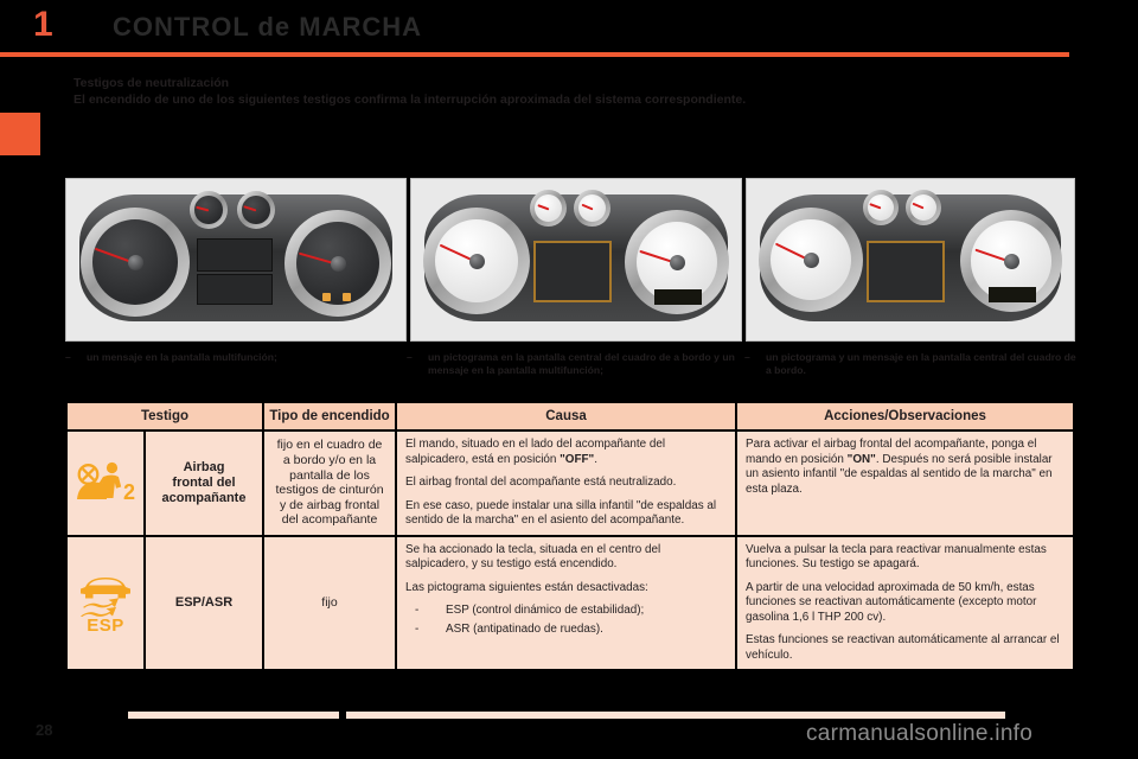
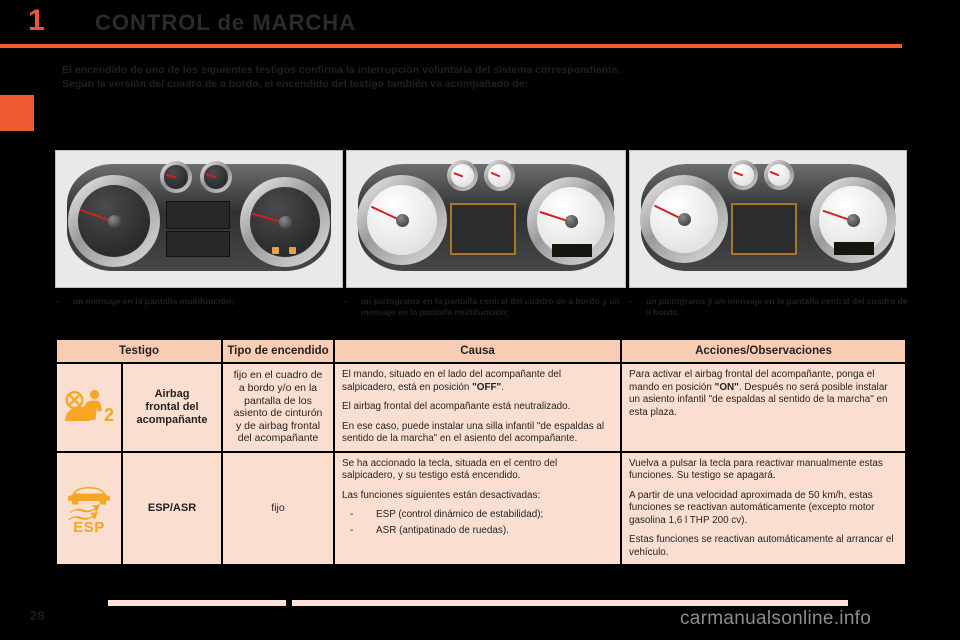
  1
  CONTROL de MARCHA
- Testigos de neutralización
- El encendido de uno de los siguientes testigos confirma la interrupción aproximada del sistema correspondiente.
+ El encendido de uno de los siguientes testigos confirma la interrupción voluntaria del sistema correspondiente.
+ Según la versión del cuadro de a bordo, el encendido del testigo también va acompañado de:
  –
  un mensaje en la pantalla multifunción;
  –
  un pictograma en la pantalla central del cuadro de a bordo y un mensaje en la pantalla multifunción;
  –
  un pictograma y un mensaje en la pantalla central del cuadro de a bordo.
  Testigo	Tipo de encendido	Causa	Acciones/Observaciones
- 2	Airbag frontal del acompañante	fijo en el cuadro de a bordo y/o en la pantalla de los testigos de cinturón y de airbag frontal del acompañante	El mando, situado en el lado del acompañante del salpicadero, está en posición "OFF". El airbag frontal del acompañante está neutralizado. En ese caso, puede instalar una silla infantil "de espaldas al sentido de la marcha" en el asiento del acompañante.	Para activar el airbag frontal del acompañante, ponga el mando en posición "ON". Después no será posible instalar un asiento infantil "de espaldas al sentido de la marcha" en esta plaza.
+ 2	Airbag frontal del acompañante	fijo en el cuadro de a bordo y/o en la pantalla de los asiento de cinturón y de airbag frontal del acompañante	El mando, situado en el lado del acompañante del salpicadero, está en posición "OFF". El airbag frontal del acompañante está neutralizado. En ese caso, puede instalar una silla infantil "de espaldas al sentido de la marcha" en el asiento del acompañante.	Para activar el airbag frontal del acompañante, ponga el mando en posición "ON". Después no será posible instalar un asiento infantil "de espaldas al sentido de la marcha" en esta plaza.
- ESP	ESP/ASR	fijo	Se ha accionado la tecla, situada en el centro del salpicadero, y su testigo está encendido. Las pictograma siguientes están desactivadas: - ESP (control dinámico de estabilidad); - ASR (antipatinado de ruedas).	Vuelva a pulsar la tecla para reactivar manualmente estas funciones. Su testigo se apagará. A partir de una velocidad aproximada de 50 km/h, estas funciones se reactivan automáticamente (excepto motor gasolina 1,6 l THP 200 cv). Estas funciones se reactivan automáticamente al arrancar el vehículo.
+ ESP	ESP/ASR	fijo	Se ha accionado la tecla, situada en el centro del salpicadero, y su testigo está encendido. Las funciones siguientes están desactivadas: - ESP (control dinámico de estabilidad); - ASR (antipatinado de ruedas).	Vuelva a pulsar la tecla para reactivar manualmente estas funciones. Su testigo se apagará. A partir de una velocidad aproximada de 50 km/h, estas funciones se reactivan automáticamente (excepto motor gasolina 1,6 l THP 200 cv). Estas funciones se reactivan automáticamente al arrancar el vehículo.
  28
  carmanualsonline.info
